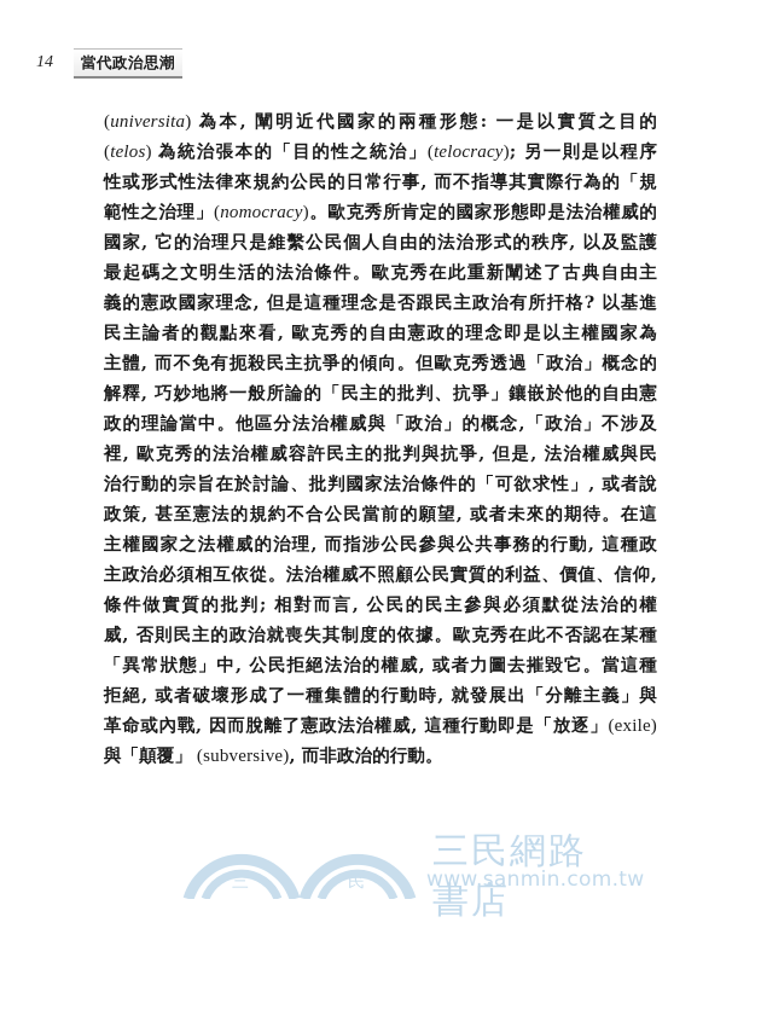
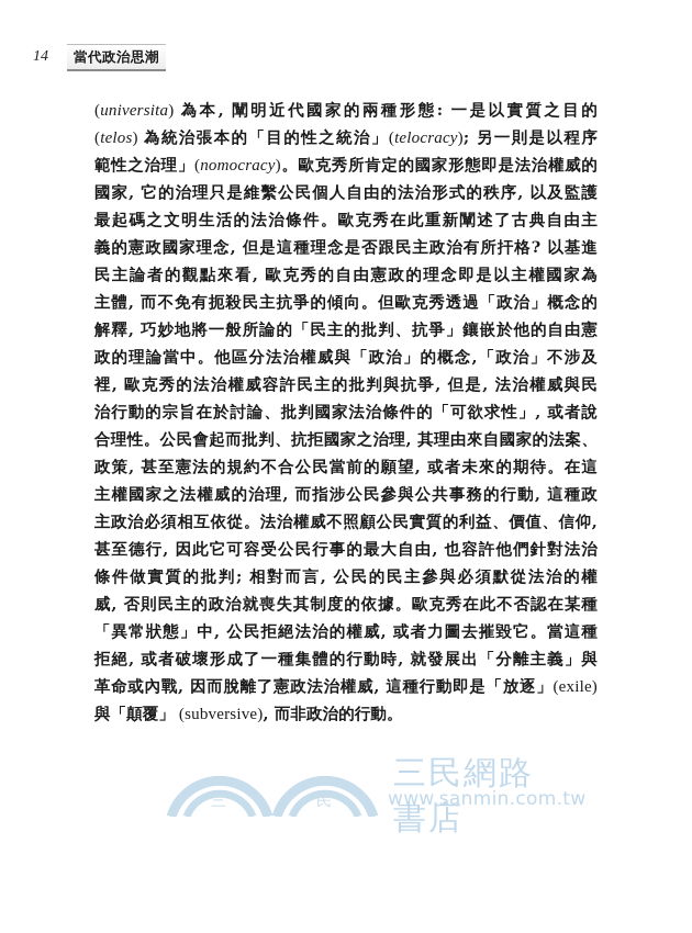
  14
  當代政治思潮
  (universita) 為本, 闡明近代國家的兩種形態: 一是以實質之目的
  (telos) 為統治張本的「目的性之統治」(telocracy); 另一則是以程序
- 性或形式性法律來規約公民的日常行事, 而不指導其實際行為的「規
  範性之治理」(nomocracy)。歐克秀所肯定的國家形態即是法治權威的
  國家, 它的治理只是維繫公民個人自由的法治形式的秩序, 以及監護
  最起碼之文明生活的法治條件。歐克秀在此重新闡述了古典自由主
  義的憲政國家理念, 但是這種理念是否跟民主政治有所扞格? 以基進
  民主論者的觀點來看, 歐克秀的自由憲政的理念即是以主權國家為
  主體, 而不免有扼殺民主抗爭的傾向。但歐克秀透過「政治」概念的
  解釋, 巧妙地將一般所論的「民主的批判、抗爭」鑲嵌於他的自由憲
  政的理論當中。他區分法治權威與「政治」的概念,「政治」不涉及
  裡, 歐克秀的法治權威容許民主的批判與抗爭, 但是, 法治權威與民
  治行動的宗旨在於討論、批判國家法治條件的「可欲求性」, 或者說
+ 合理性。公民會起而批判、抗拒國家之治理, 其理由來自國家的法案、
  政策, 甚至憲法的規約不合公民當前的願望, 或者未來的期待。在這
  主權國家之法權威的治理, 而指涉公民參與公共事務的行動, 這種政
  主政治必須相互依從。法治權威不照顧公民實質的利益、價值、信仰,
+ 甚至德行, 因此它可容受公民行事的最大自由, 也容許他們針對法治
  條件做實質的批判; 相對而言, 公民的民主參與必須默從法治的權
  威, 否則民主的政治就喪失其制度的依據。歐克秀在此不否認在某種
  「異常狀態」中, 公民拒絕法治的權威, 或者力圖去摧毀它。當這種
  拒絕, 或者破壞形成了一種集體的行動時, 就發展出「分離主義」與
  革命或內戰, 因而脫離了憲政法治權威, 這種行動即是「放逐」(exile)
  與「顛覆」 (subversive), 而非政治的行動。
  三
  民
  三民網路書店
  www.sanmin.com.tw
